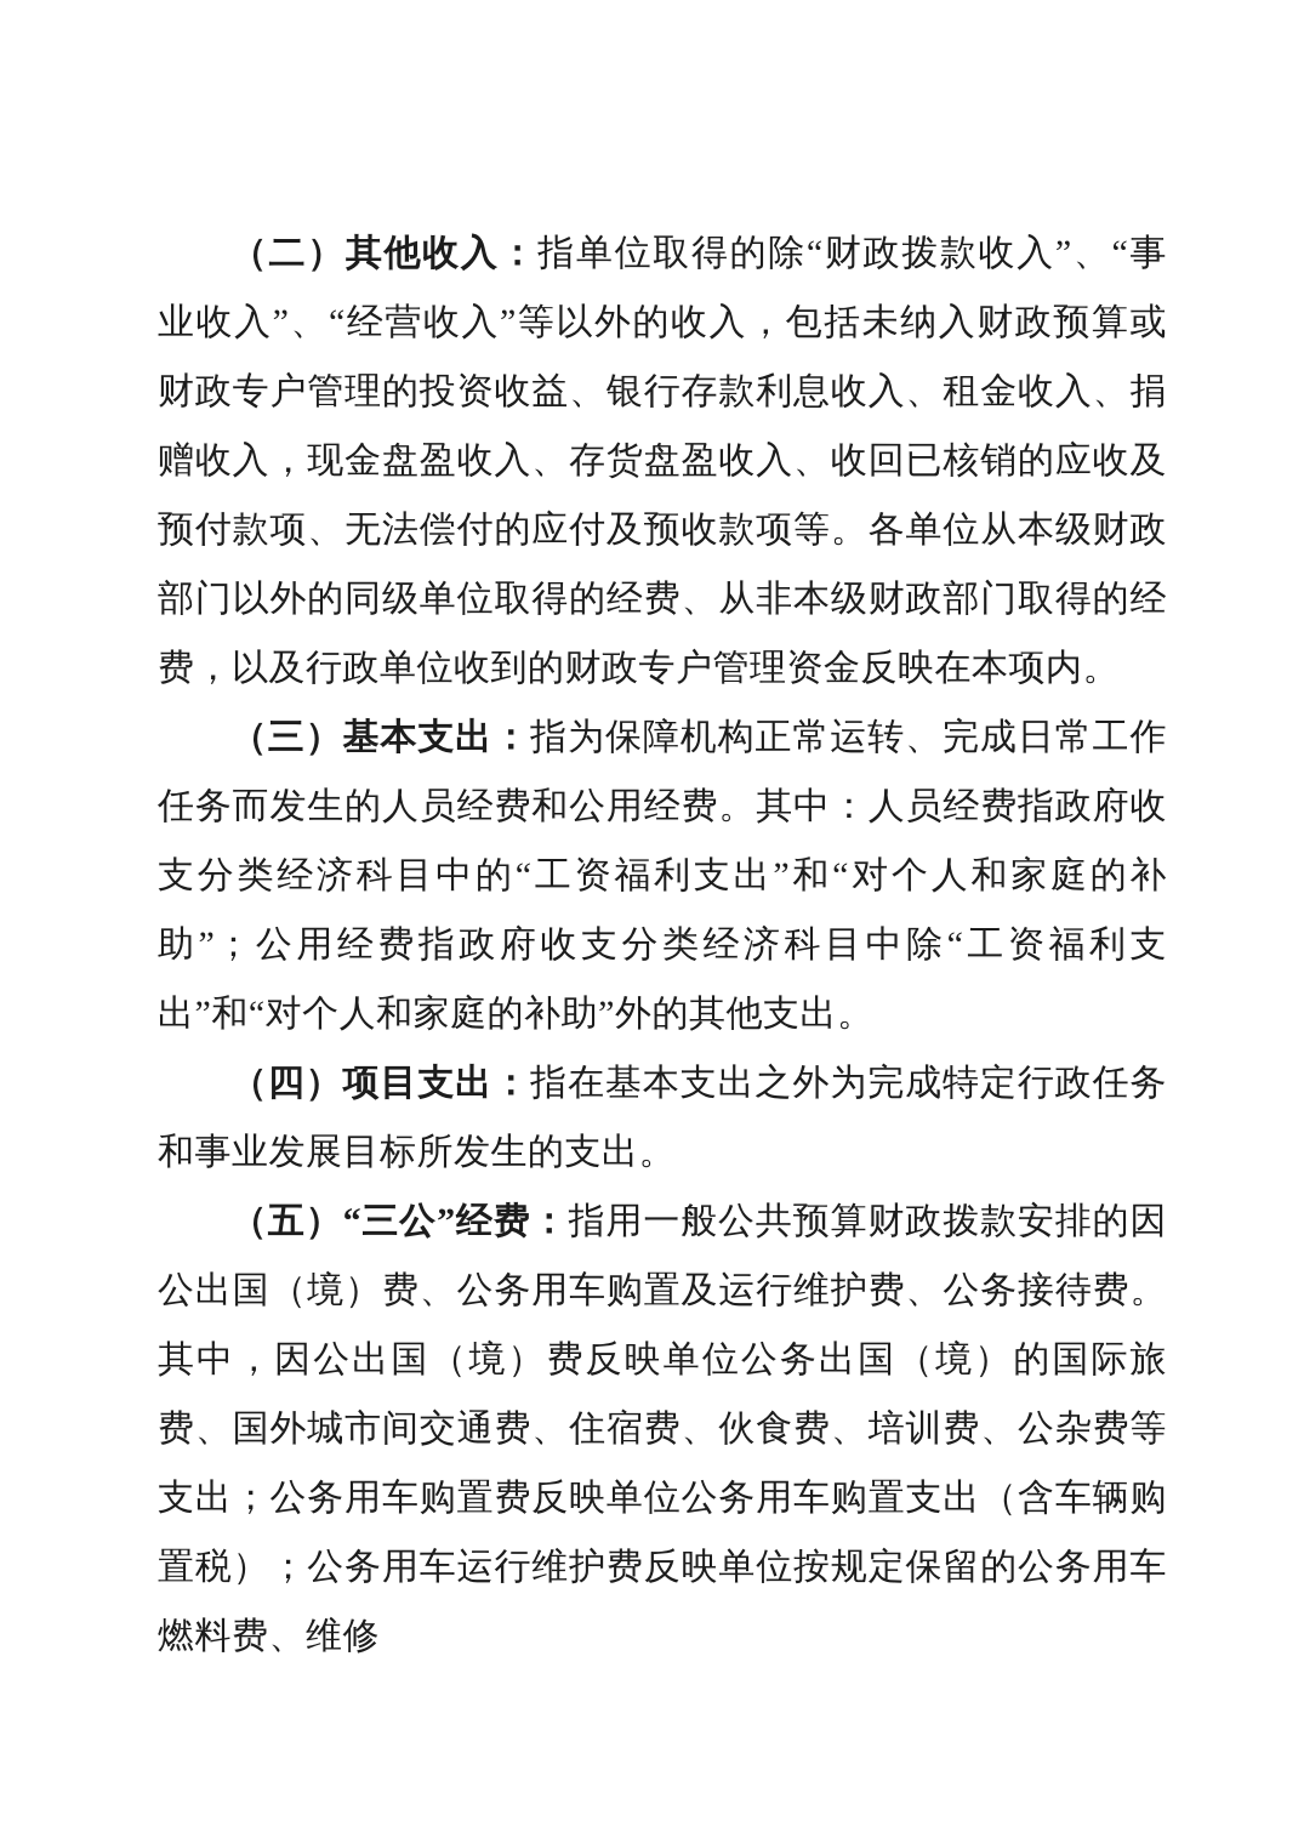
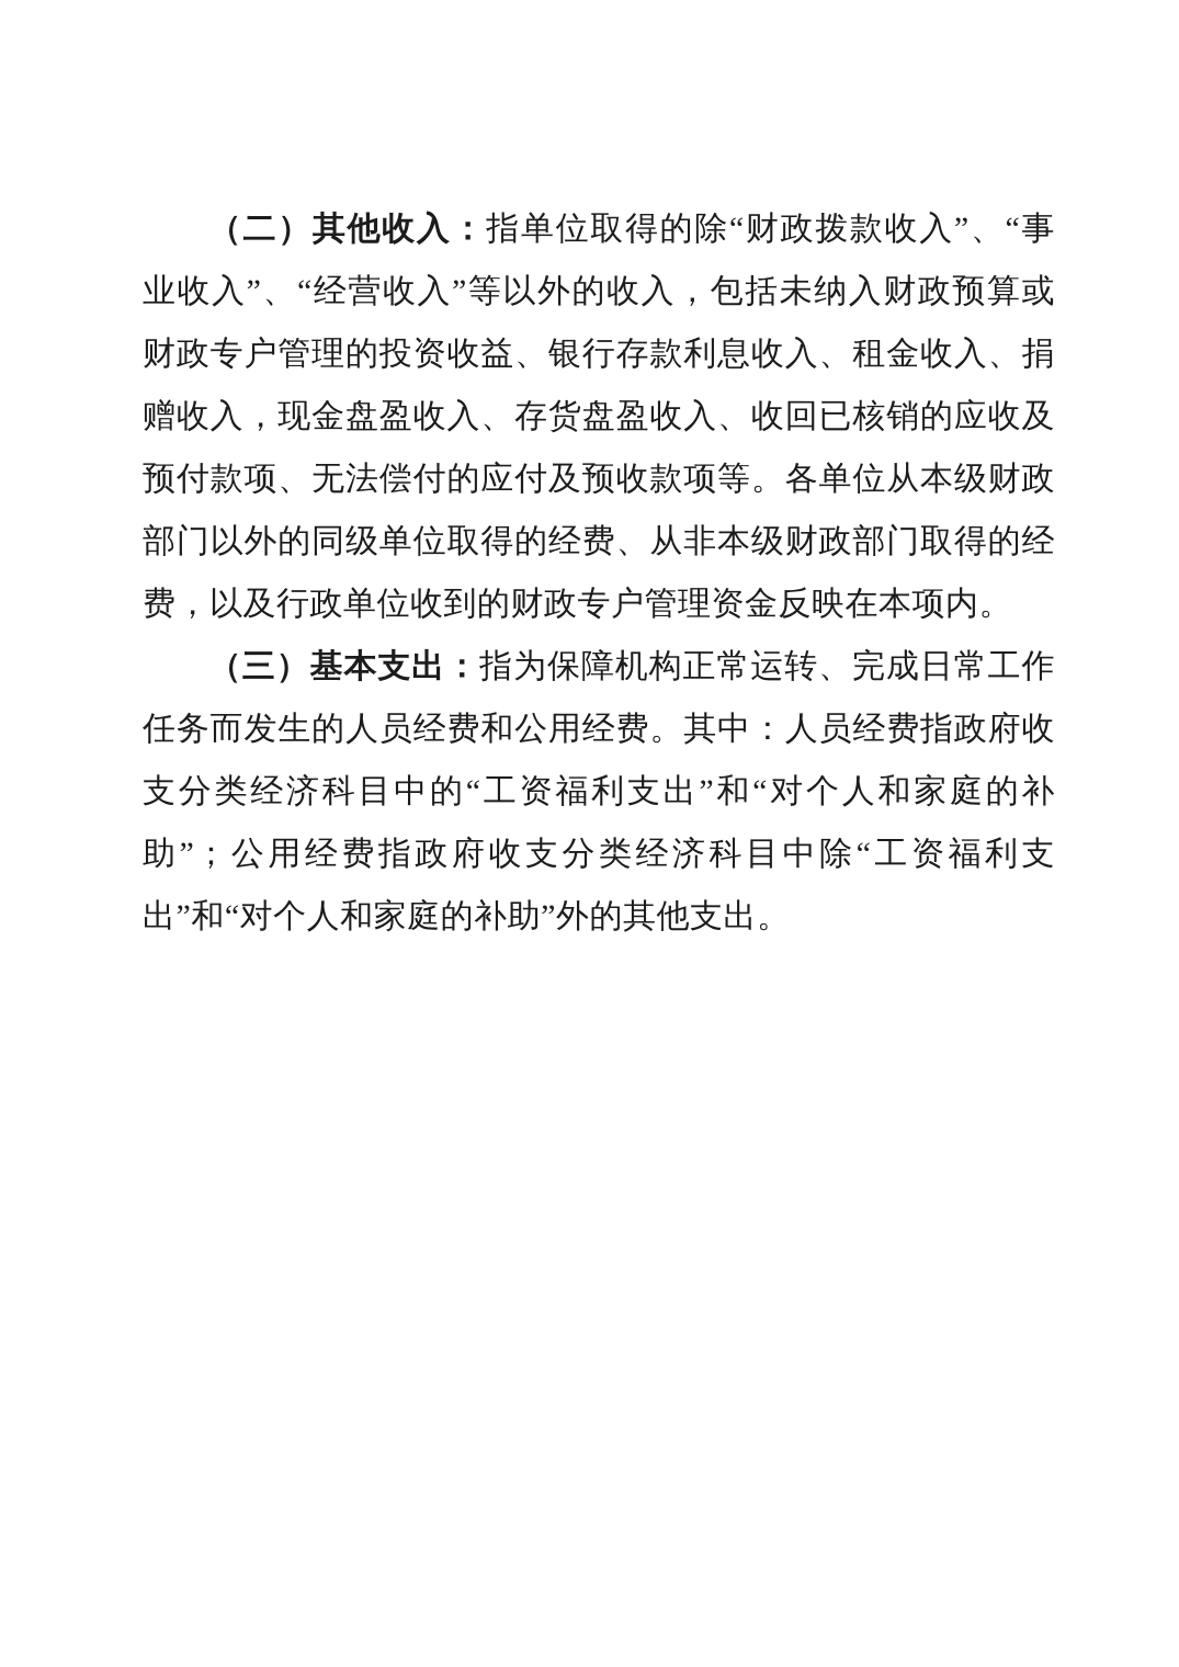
  （二）其他收入：指单位取得的除“财政拨款收入”、“事业收入”、“经营收入”等以外的收入，包括未纳入财政预算或财政专户管理的投资收益、银行存款利息收入、租金收入、捐赠收入，现金盘盈收入、存货盘盈收入、收回已核销的应收及预付款项、无法偿付的应付及预收款项等。各单位从本级财政部门以外的同级单位取得的经费、从非本级财政部门取得的经费，以及行政单位收到的财政专户管理资金反映在本项内。
  （三）基本支出：指为保障机构正常运转、完成日常工作任务而发生的人员经费和公用经费。其中：人员经费指政府收支分类经济科目中的“工资福利支出”和“对个人和家庭的补助”；公用经费指政府收支分类经济科目中除“工资福利支出”和“对个人和家庭的补助”外的其他支出。
- （四）项目支出：指在基本支出之外为完成特定行政任务和事业发展目标所发生的支出。
- （五）“三公”经费：指用一般公共预算财政拨款安排的因公出国（境）费、公务用车购置及运行维护费、公务接待费。其中，因公出国（境）费反映单位公务出国（境）的国际旅费、国外城市间交通费、住宿费、伙食费、培训费、公杂费等支出；公务用车购置费反映单位公务用车购置支出（含车辆购置税）；公务用车运行维护费反映单位按规定保留的公务用车燃料费、维修
